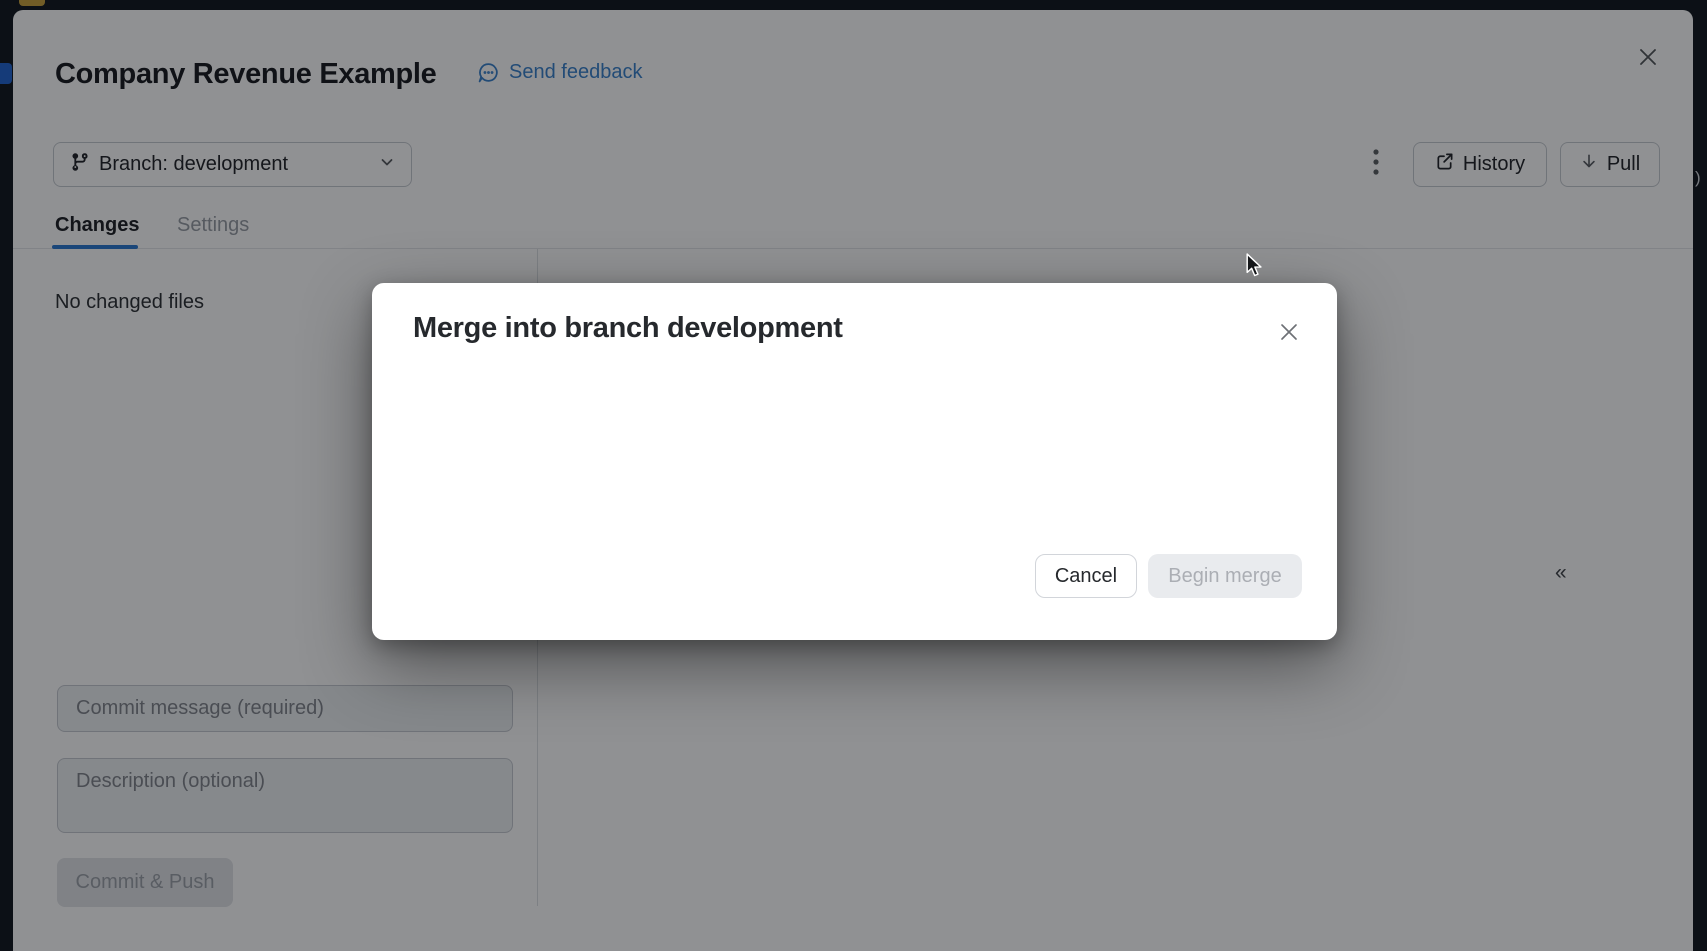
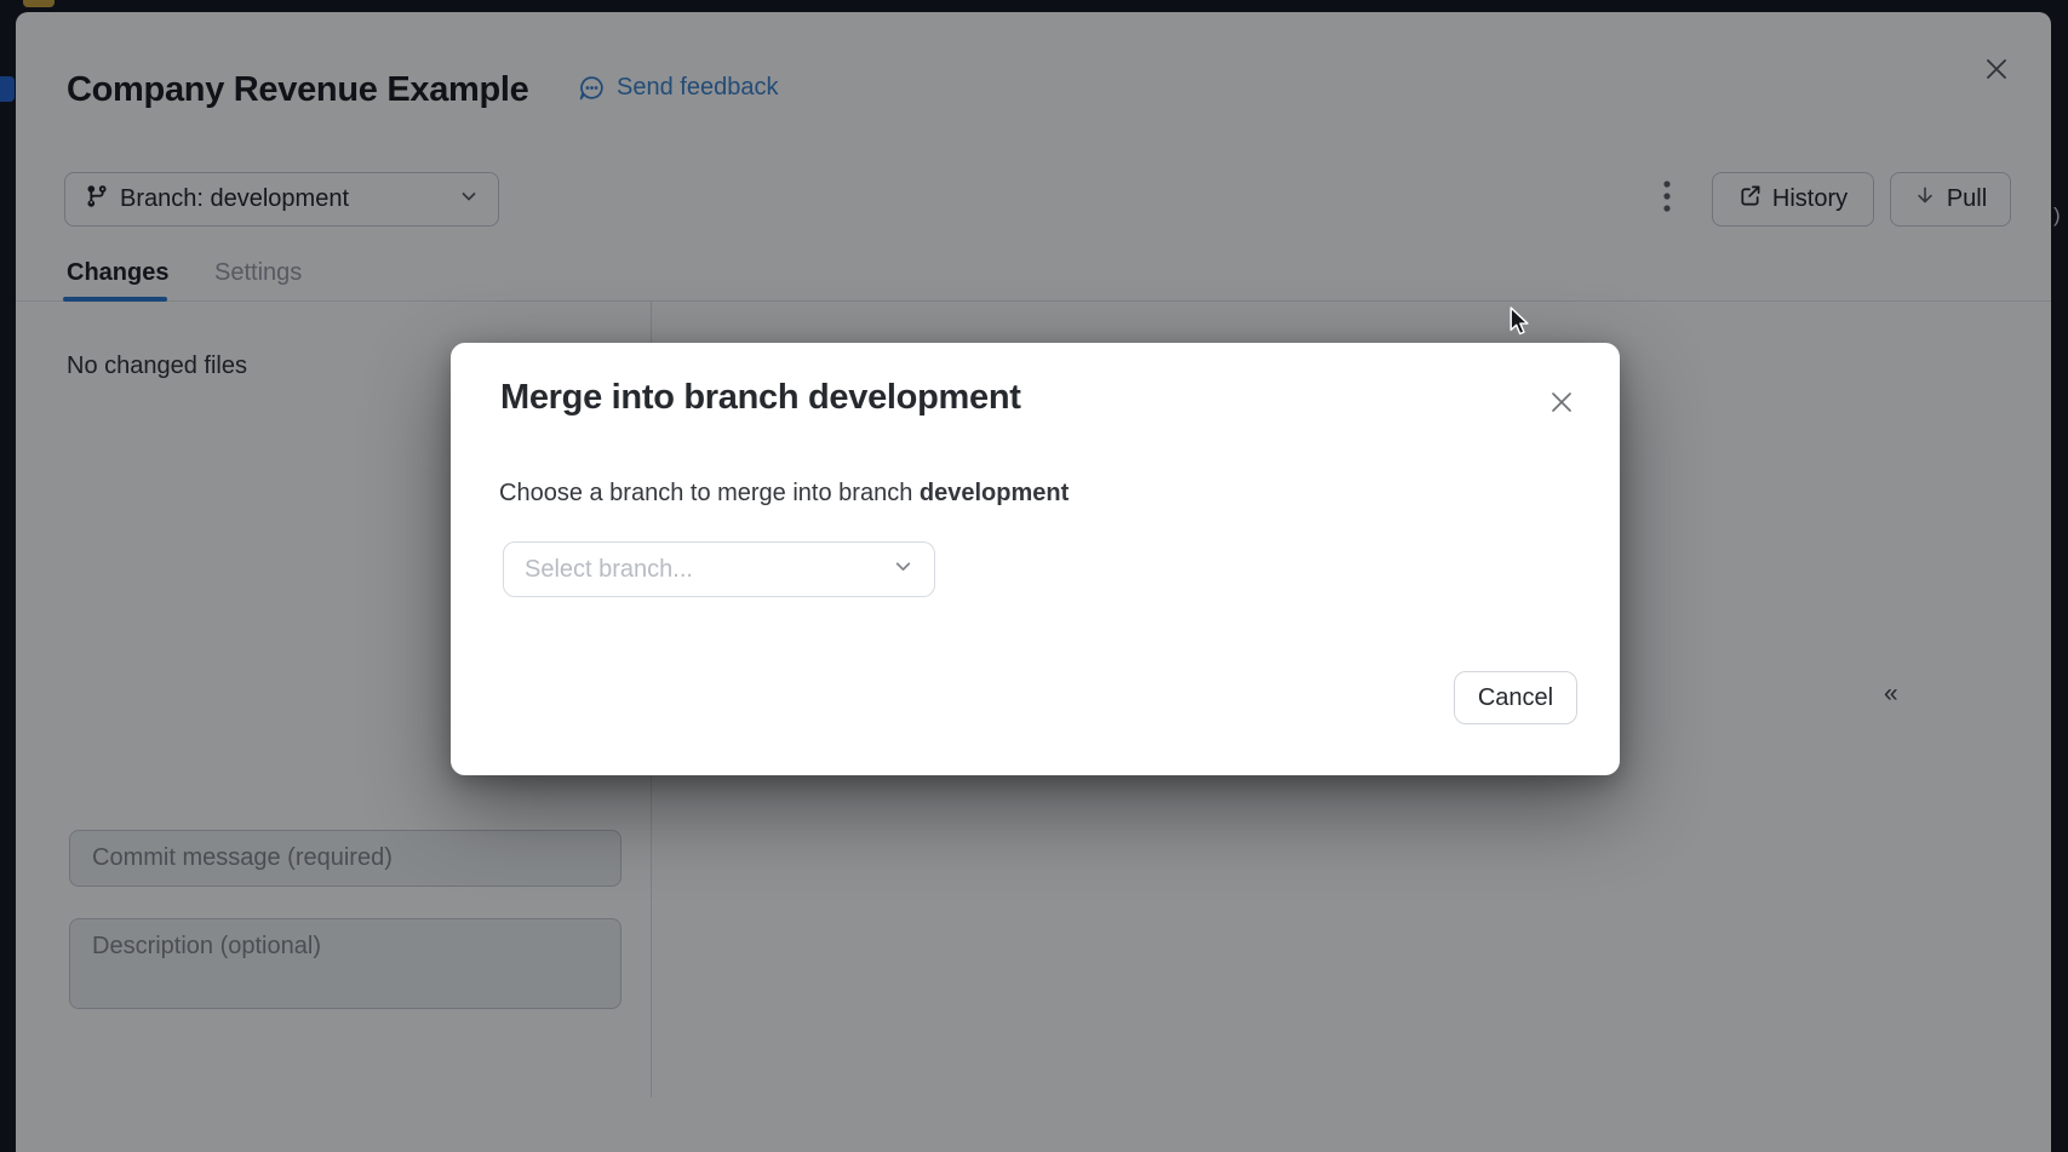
  )
  Company Revenue Example
  Send feedback
  Branch: development
  History
  Pull
  Changes
  Settings
  No changed files
  Commit message (required)
  Description (optional)
- Commit & Push
  «
  Merge into branch development
+ Choose a branch to merge into branch development
+ Select branch...
  Cancel
- Begin merge
